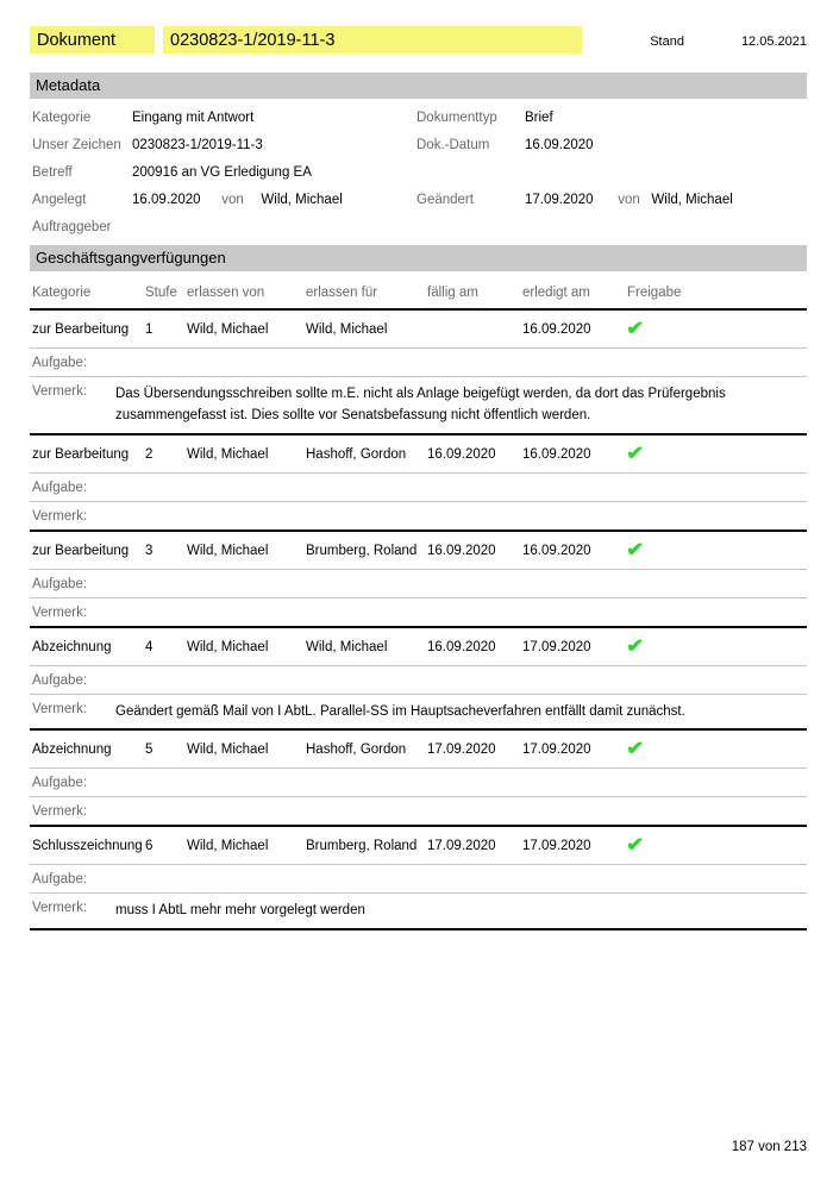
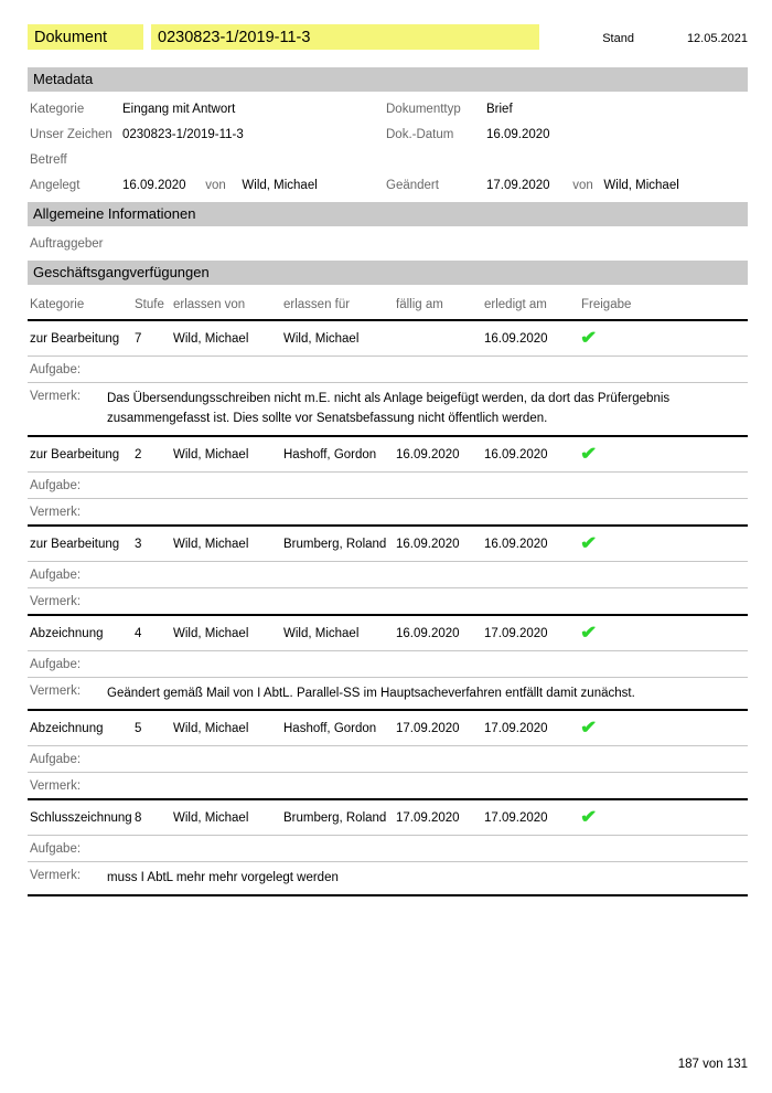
  Dokument
  0230823-1/2019-11-3
  Stand
  12.05.2021
  Metadata
  Kategorie
  Eingang mit Antwort
  Dokumenttyp
  Brief
  Unser Zeichen
  0230823-1/2019-11-3
  Dok.-Datum
  16.09.2020
  Betreff
- 200916 an VG Erledigung EA
  Angelegt
  16.09.2020 von Wild, Michael
  Geändert
  17.09.2020 von Wild, Michael
+ Allgemeine Informationen
  Auftraggeber
  Geschäftsgangverfügungen
  Kategorie
  Stufe
  erlassen von
  erlassen für
  fällig am
  erledigt am
  Freigabe
  zur Bearbeitung
- 1
+ 7
  Wild, Michael
  Wild, Michael
  16.09.2020
  ✔
  Aufgabe:
  Vermerk:
- Das Übersendungsschreiben sollte m.E. nicht als Anlage beigefügt werden, da dort das Prüfergebnis zusammengefasst ist. Dies sollte vor Senatsbefassung nicht öffentlich werden.
+ Das Übersendungsschreiben nicht m.E. nicht als Anlage beigefügt werden, da dort das Prüfergebnis zusammengefasst ist. Dies sollte vor Senatsbefassung nicht öffentlich werden.
  zur Bearbeitung
  2
  Wild, Michael
  Hashoff, Gordon
  16.09.2020
  16.09.2020
  ✔
  Aufgabe:
  Vermerk:
  zur Bearbeitung
  3
  Wild, Michael
  Brumberg, Roland
  16.09.2020
  16.09.2020
  ✔
  Aufgabe:
  Vermerk:
  Abzeichnung
  4
  Wild, Michael
  Wild, Michael
  16.09.2020
  17.09.2020
  ✔
  Aufgabe:
  Vermerk:
  Geändert gemäß Mail von I AbtL. Parallel-SS im Hauptsacheverfahren entfällt damit zunächst.
  Abzeichnung
  5
  Wild, Michael
  Hashoff, Gordon
  17.09.2020
  17.09.2020
  ✔
  Aufgabe:
  Vermerk:
  Schlusszeichnung
- 6
+ 8
  Wild, Michael
  Brumberg, Roland
  17.09.2020
  17.09.2020
  ✔
  Aufgabe:
  Vermerk:
  muss I AbtL mehr mehr vorgelegt werden
- 187 von 213
+ 187 von 131
